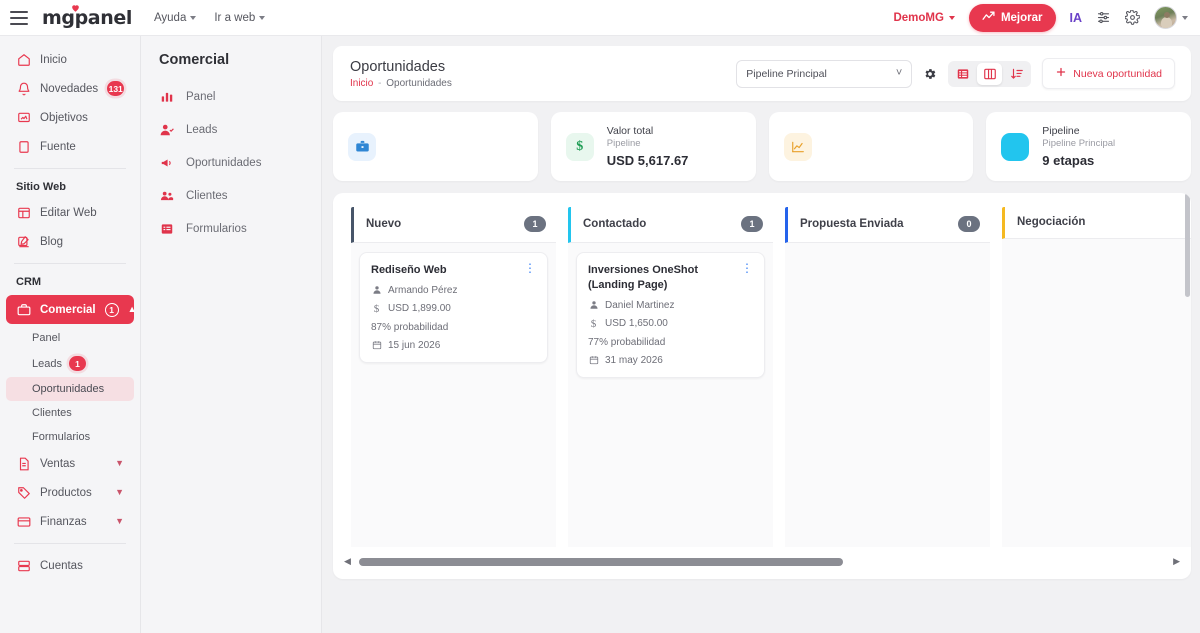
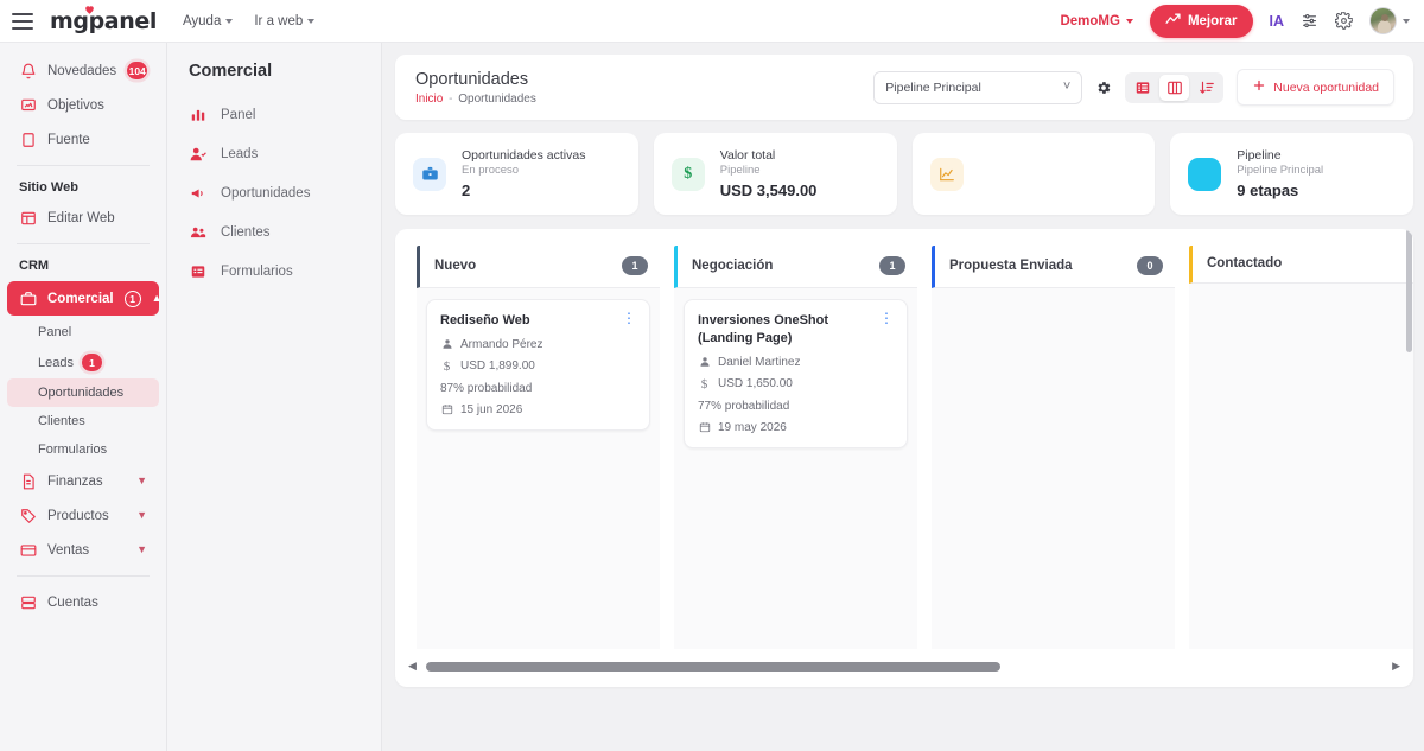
  mgpanel
  Ayuda
  Ir a web
  DemoMG
  Mejorar
  IA
- Inicio
  Novedades
- 131
+ 104
  Objetivos
  Fuente
  Sitio Web
  Editar Web
- Blog
  CRM
  Comercial
  1
  ▲
  Panel
  Leads
  1
  Oportunidades
  Clientes
  Formularios
- Ventas
+ Finanzas
  ▼
  Productos
  ▼
- Finanzas
+ Ventas
  ▼
  Cuentas
  Comercial
  Panel
  Leads
  Oportunidades
  Clientes
  Formularios
  Oportunidades
  Inicio - Oportunidades
  Pipeline Principal
  ˅
  Nueva oportunidad
+ Oportunidades activas
+ En proceso
+ 2
  $
  Valor total
  Pipeline
- USD 5,617.67
+ USD 3,549.00
  Pipeline
  Pipeline Principal
  9 etapas
  Nuevo
  1
  Rediseño Web
  ⋮
  Armando Pérez
  $
  USD 1,899.00
  87% probabilidad
  15 jun 2026
- Contactado
+ Negociación
  1
  Inversiones OneShot (Landing Page)
  ⋮
  Daniel Martinez
  $
  USD 1,650.00
  77% probabilidad
- 31 may 2026
+ 19 may 2026
  Propuesta Enviada
  0
- Negociación
+ Contactado
  ◀
  ▶
